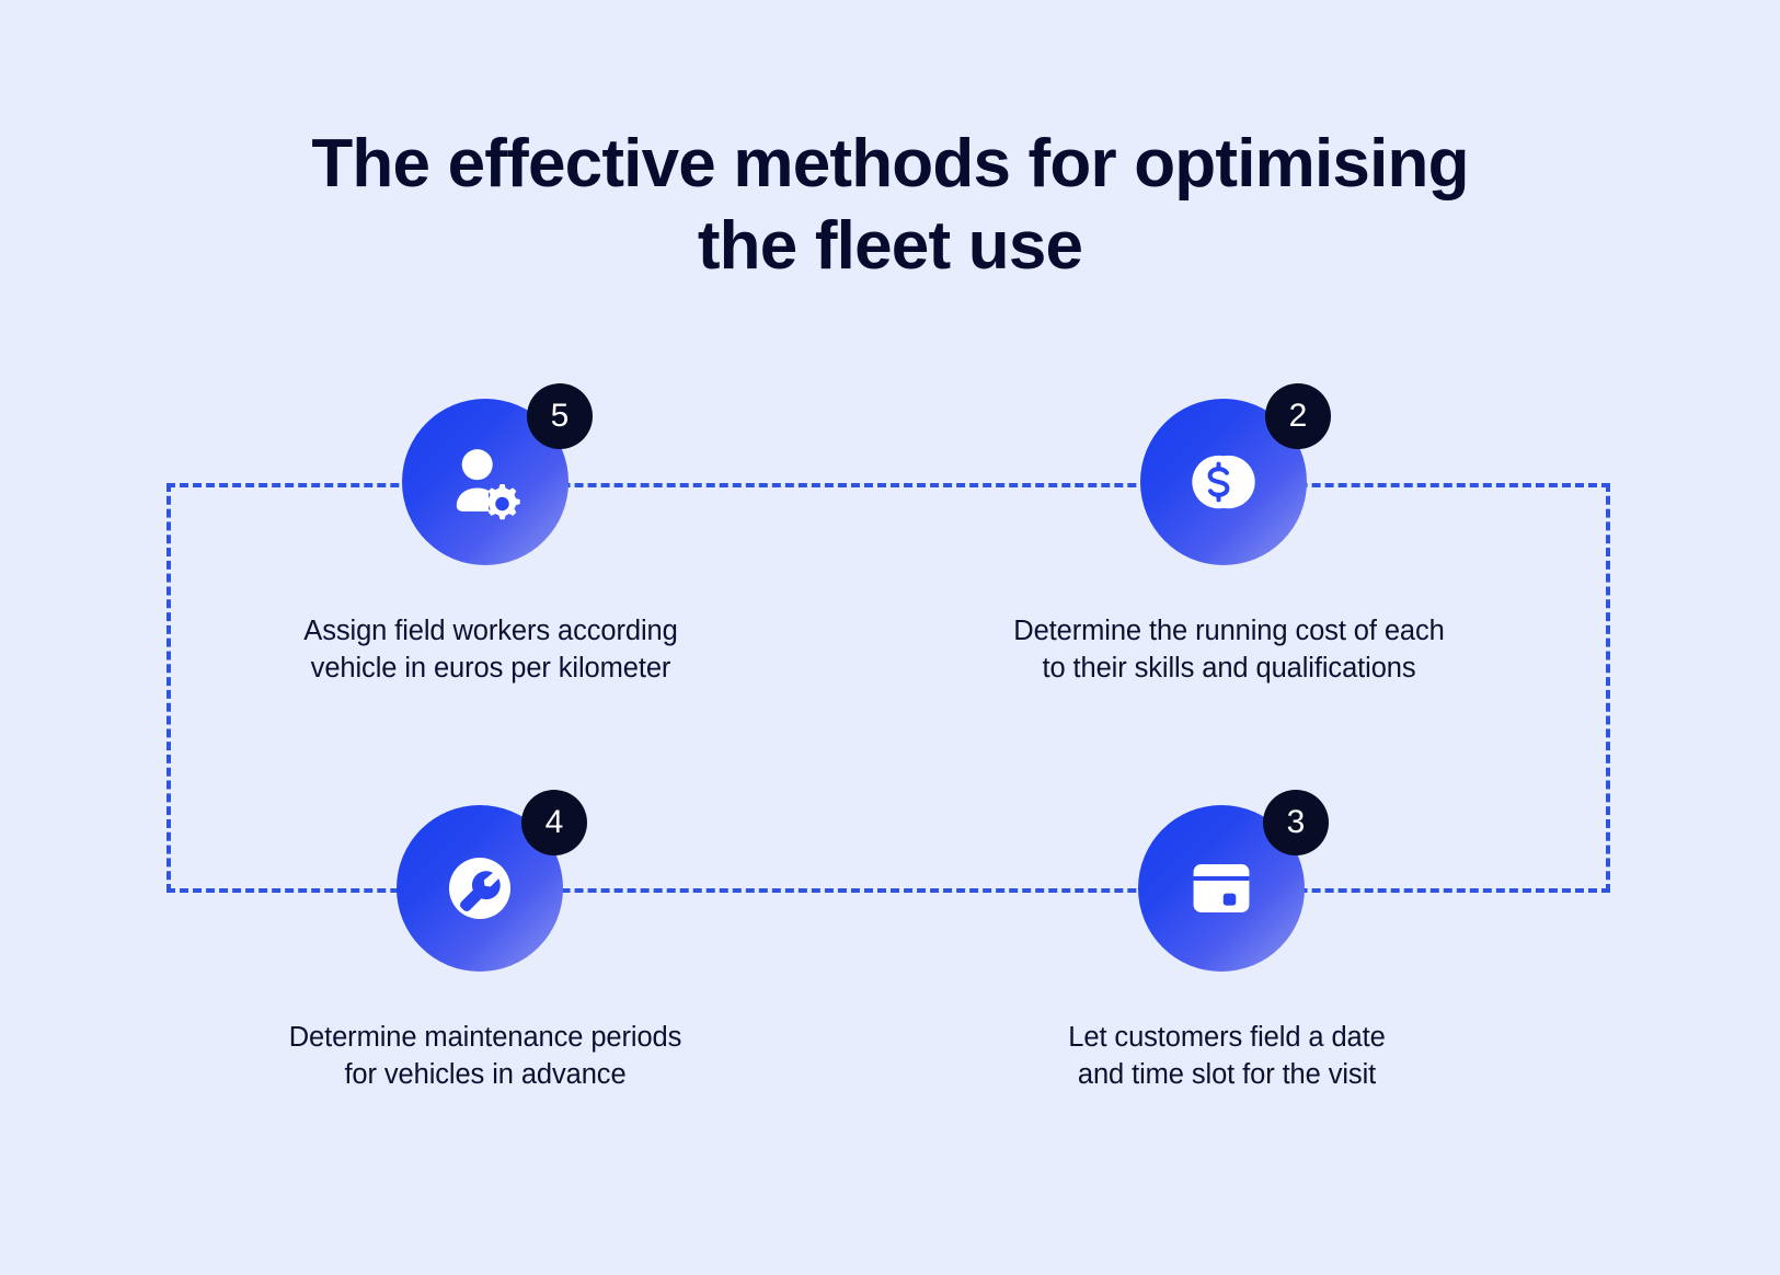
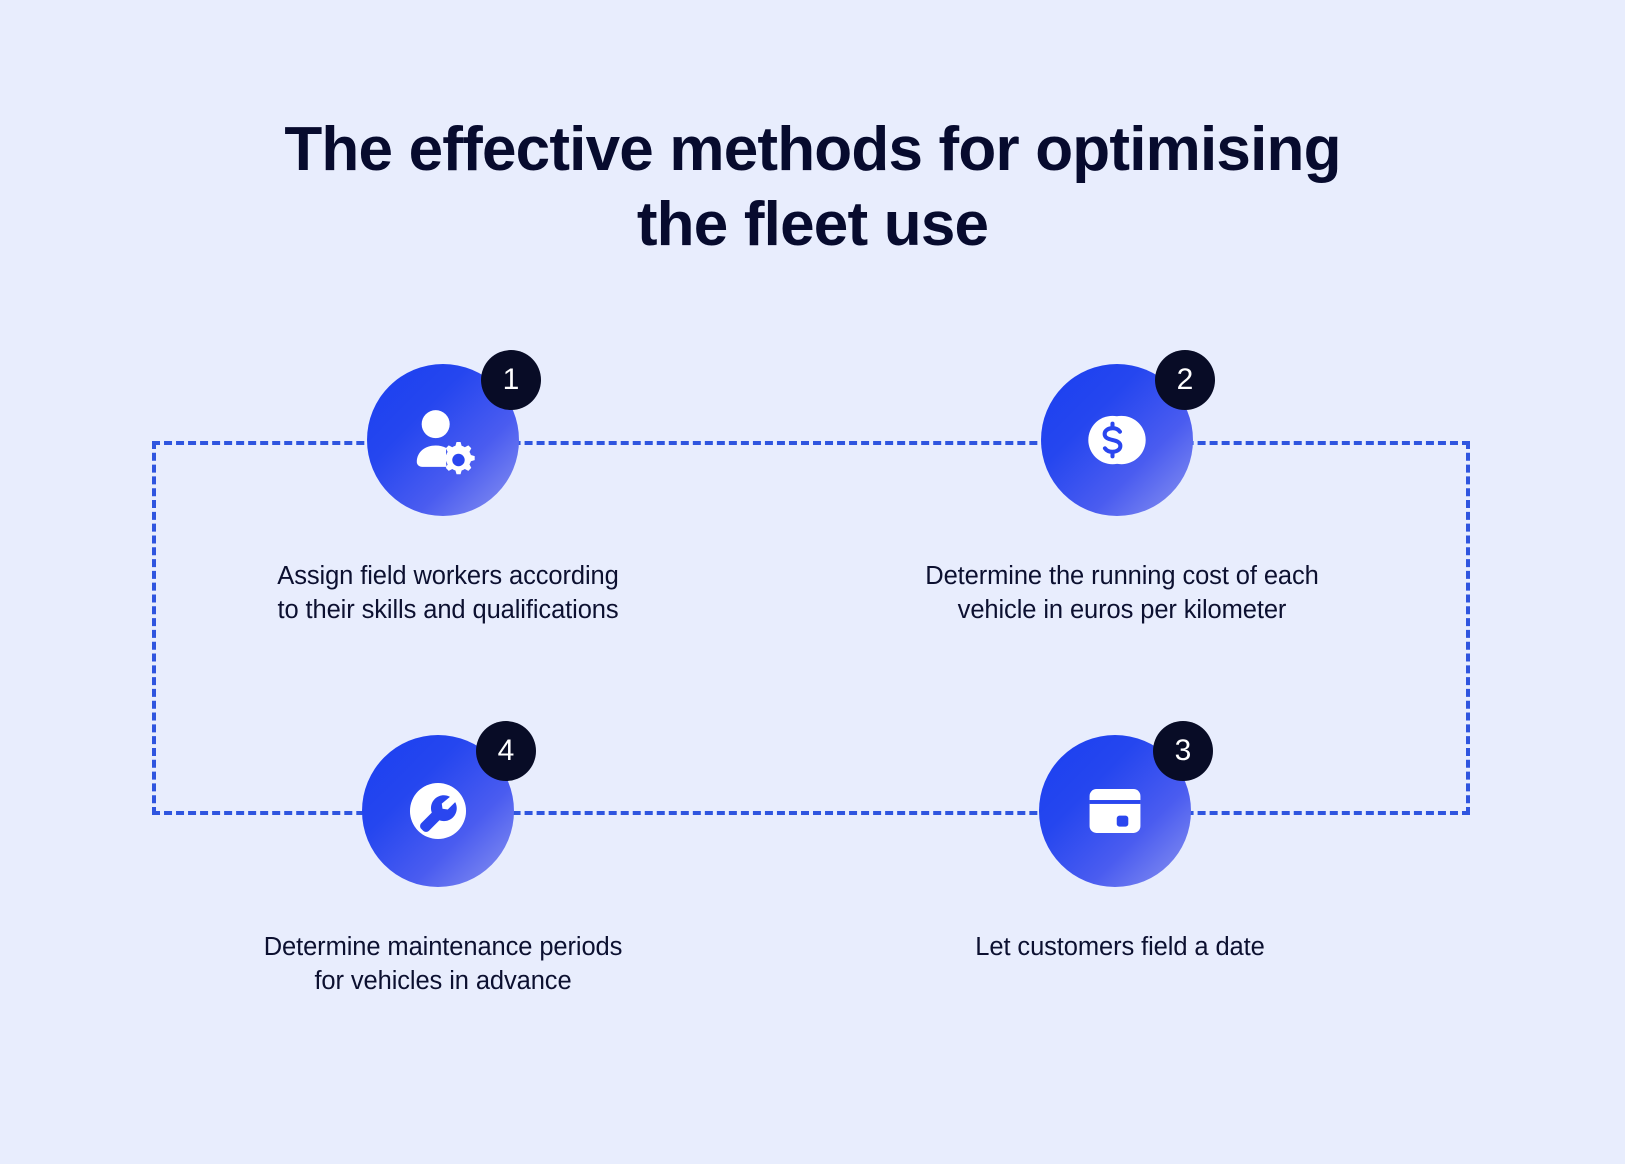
  The effective methods for optimising
  the fleet use
- 5
+ 1
  Assign field workers according
- vehicle in euros per kilometer
+ to their skills and qualifications
  2
  Determine the running cost of each
- to their skills and qualifications
+ vehicle in euros per kilometer
  4
  Determine maintenance periods
  for vehicles in advance
  3
  Let customers field a date
- and time slot for the visit
